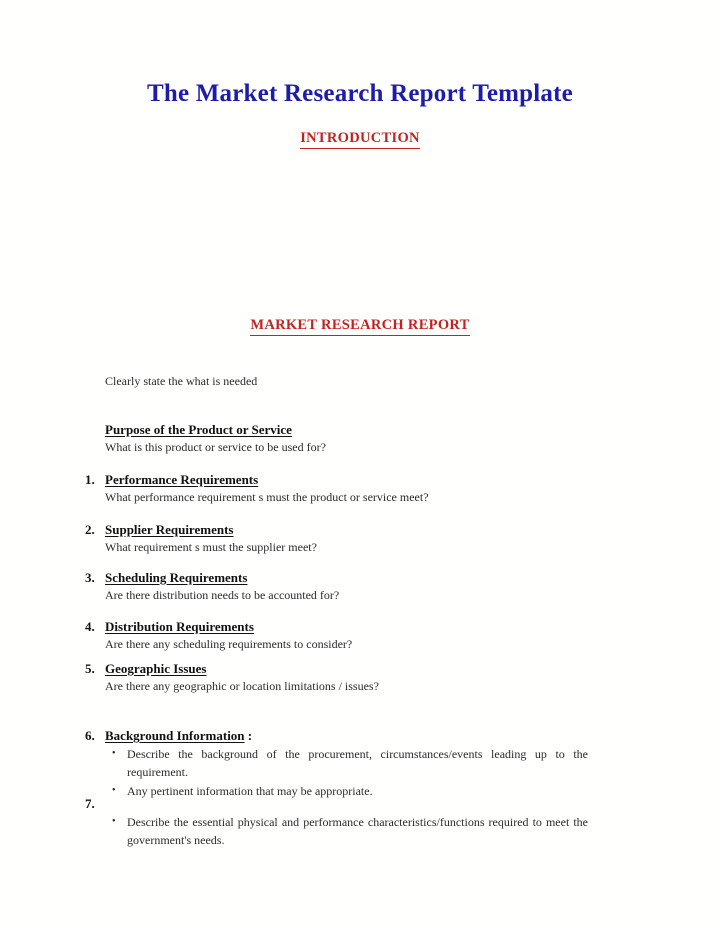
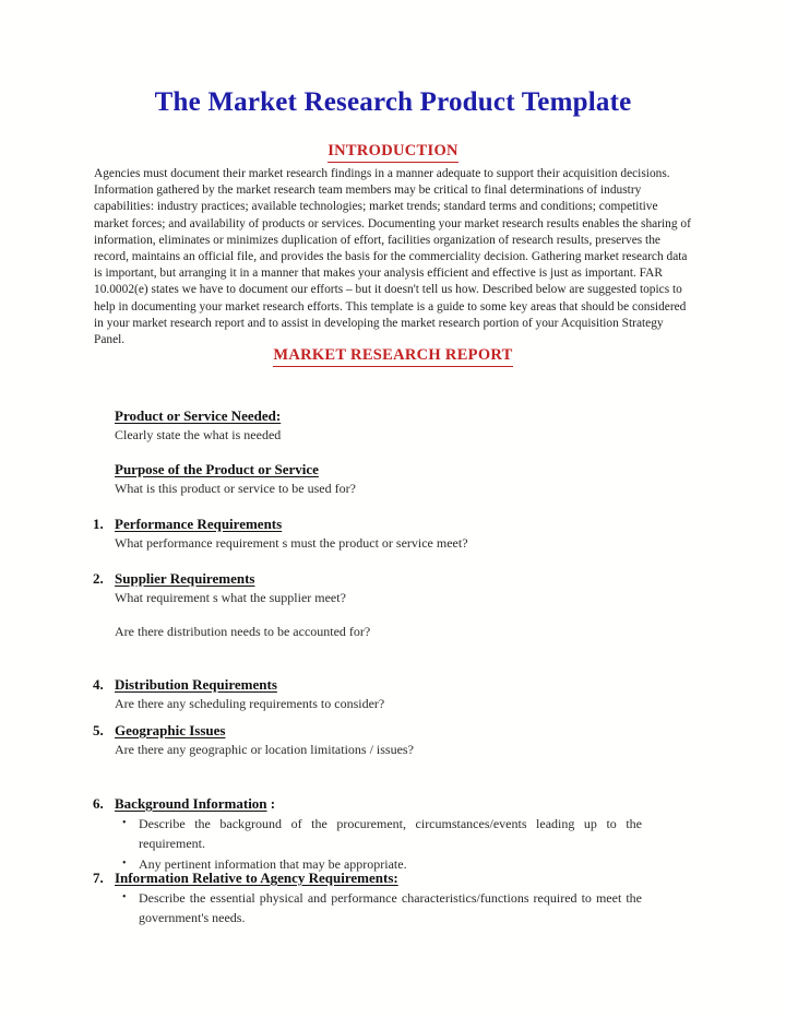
- The Market Research Report Template
+ The Market Research Product Template
  INTRODUCTION
+ Agencies must document their market research findings in a manner adequate to support their acquisition decisions. Information gathered by the market research team members may be critical to final determinations of industry capabilities: industry practices; available technologies; market trends; standard terms and conditions; competitive market forces; and availability of products or services. Documenting your market research results enables the sharing of information, eliminates or minimizes duplication of effort, facilities organization of research results, preserves the record, maintains an official file, and provides the basis for the commerciality decision. Gathering market research data is important, but arranging it in a manner that makes your analysis efficient and effective is just as important. FAR 10.0002(e) states we have to document our efforts – but it doesn't tell us how. Described below are suggested topics to help in documenting your market research efforts. This template is a guide to some key areas that should be considered in your market research report and to assist in developing the market research portion of your Acquisition Strategy Panel.
  MARKET RESEARCH REPORT
+ Product or Service Needed:
  Clearly state the what is needed
  Purpose of the Product or Service
  What is this product or service to be used for?
  1.
  Performance Requirements
  What performance requirement s must the product or service meet?
  2.
  Supplier Requirements
- What requirement s must the supplier meet?
+ What requirement s what the supplier meet?
- 3.
- Scheduling Requirements
  Are there distribution needs to be accounted for?
  4.
  Distribution Requirements
  Are there any scheduling requirements to consider?
  5.
  Geographic Issues
  Are there any geographic or location limitations / issues?
  6.
  Background Information :
  •
  Describe the background of the procurement, circumstances/events leading up to the requirement.
  •
  Any pertinent information that may be appropriate.
  7.
+ Information Relative to Agency Requirements:
  •
  Describe the essential physical and performance characteristics/functions required to meet the government's needs.
